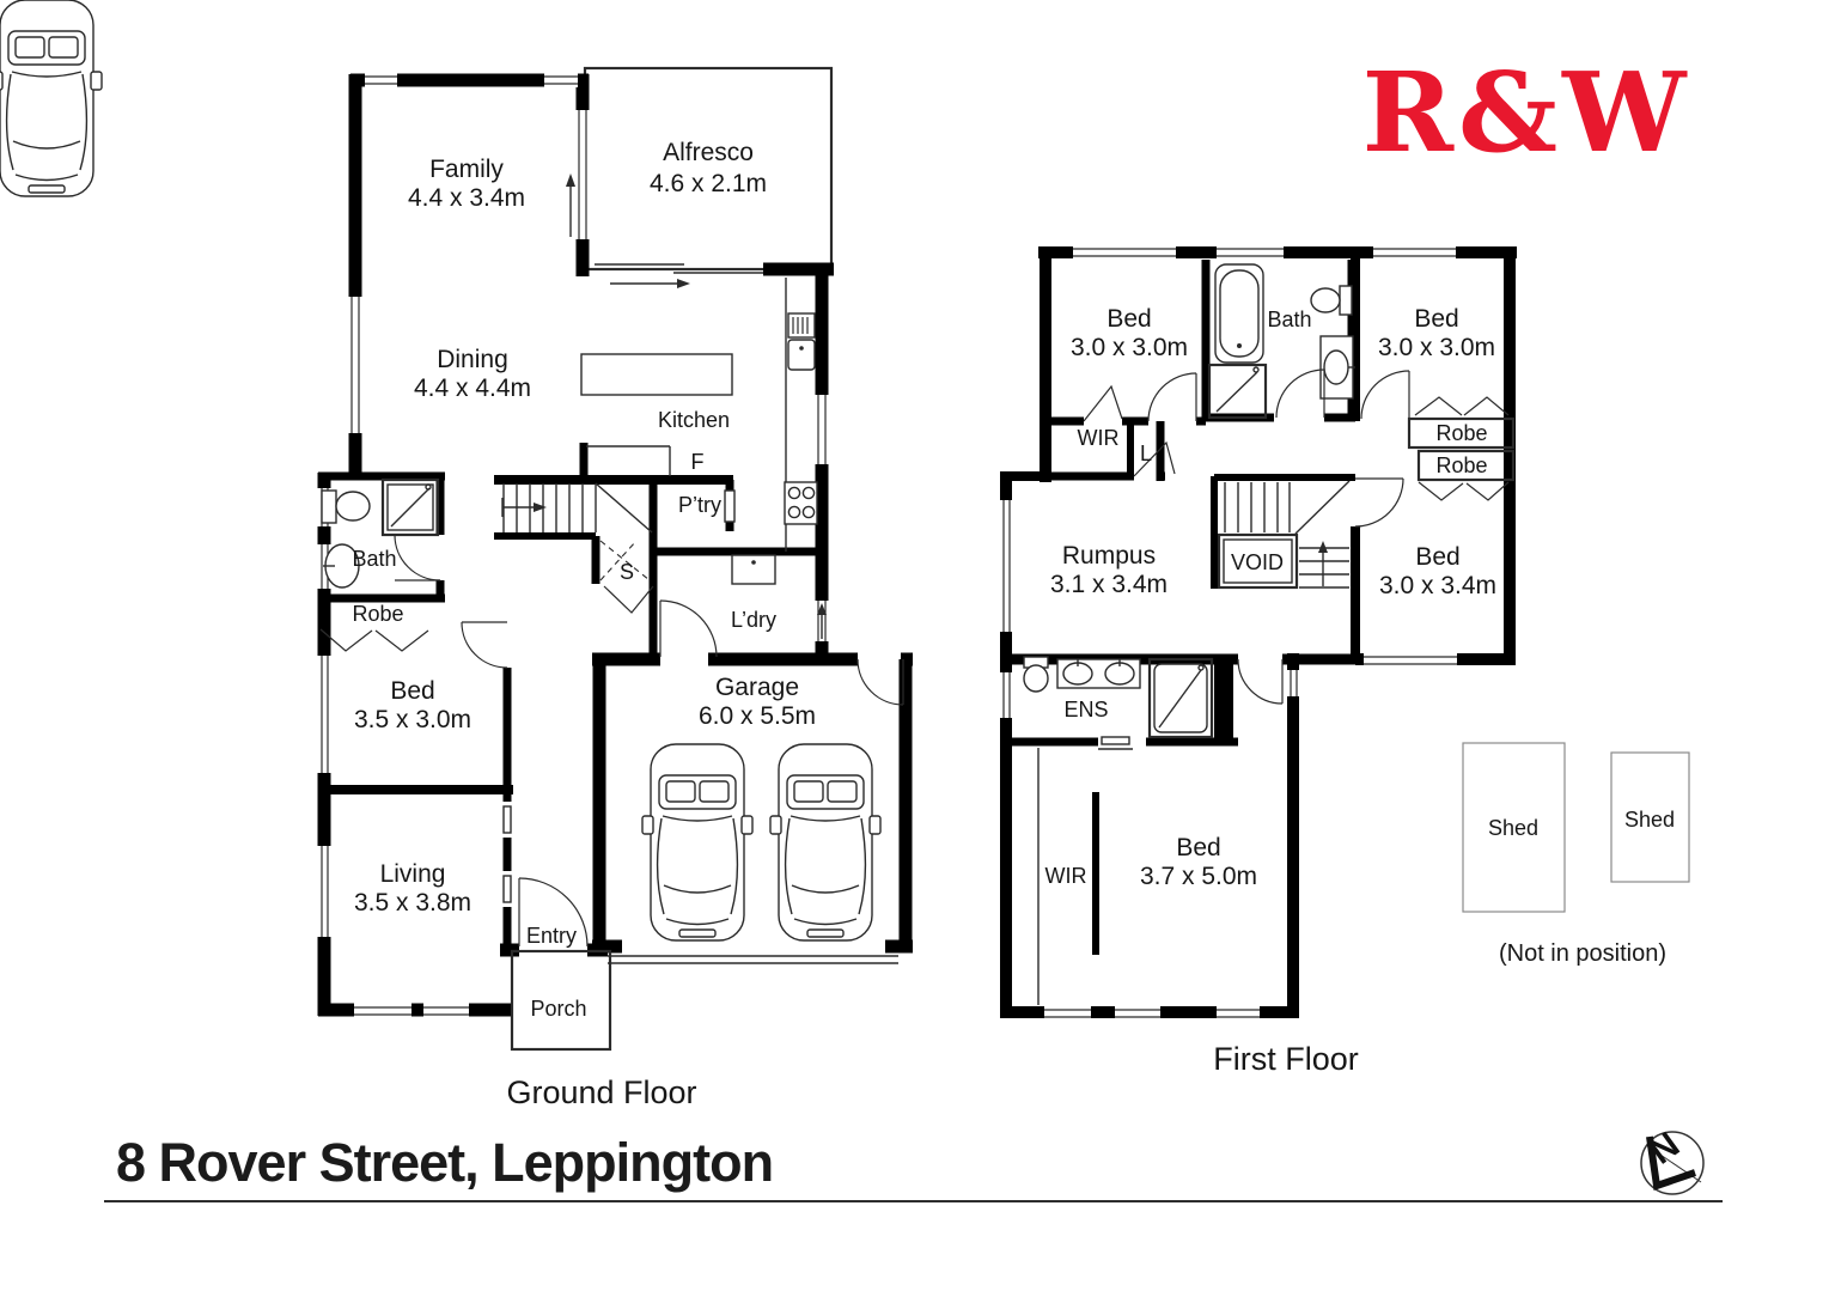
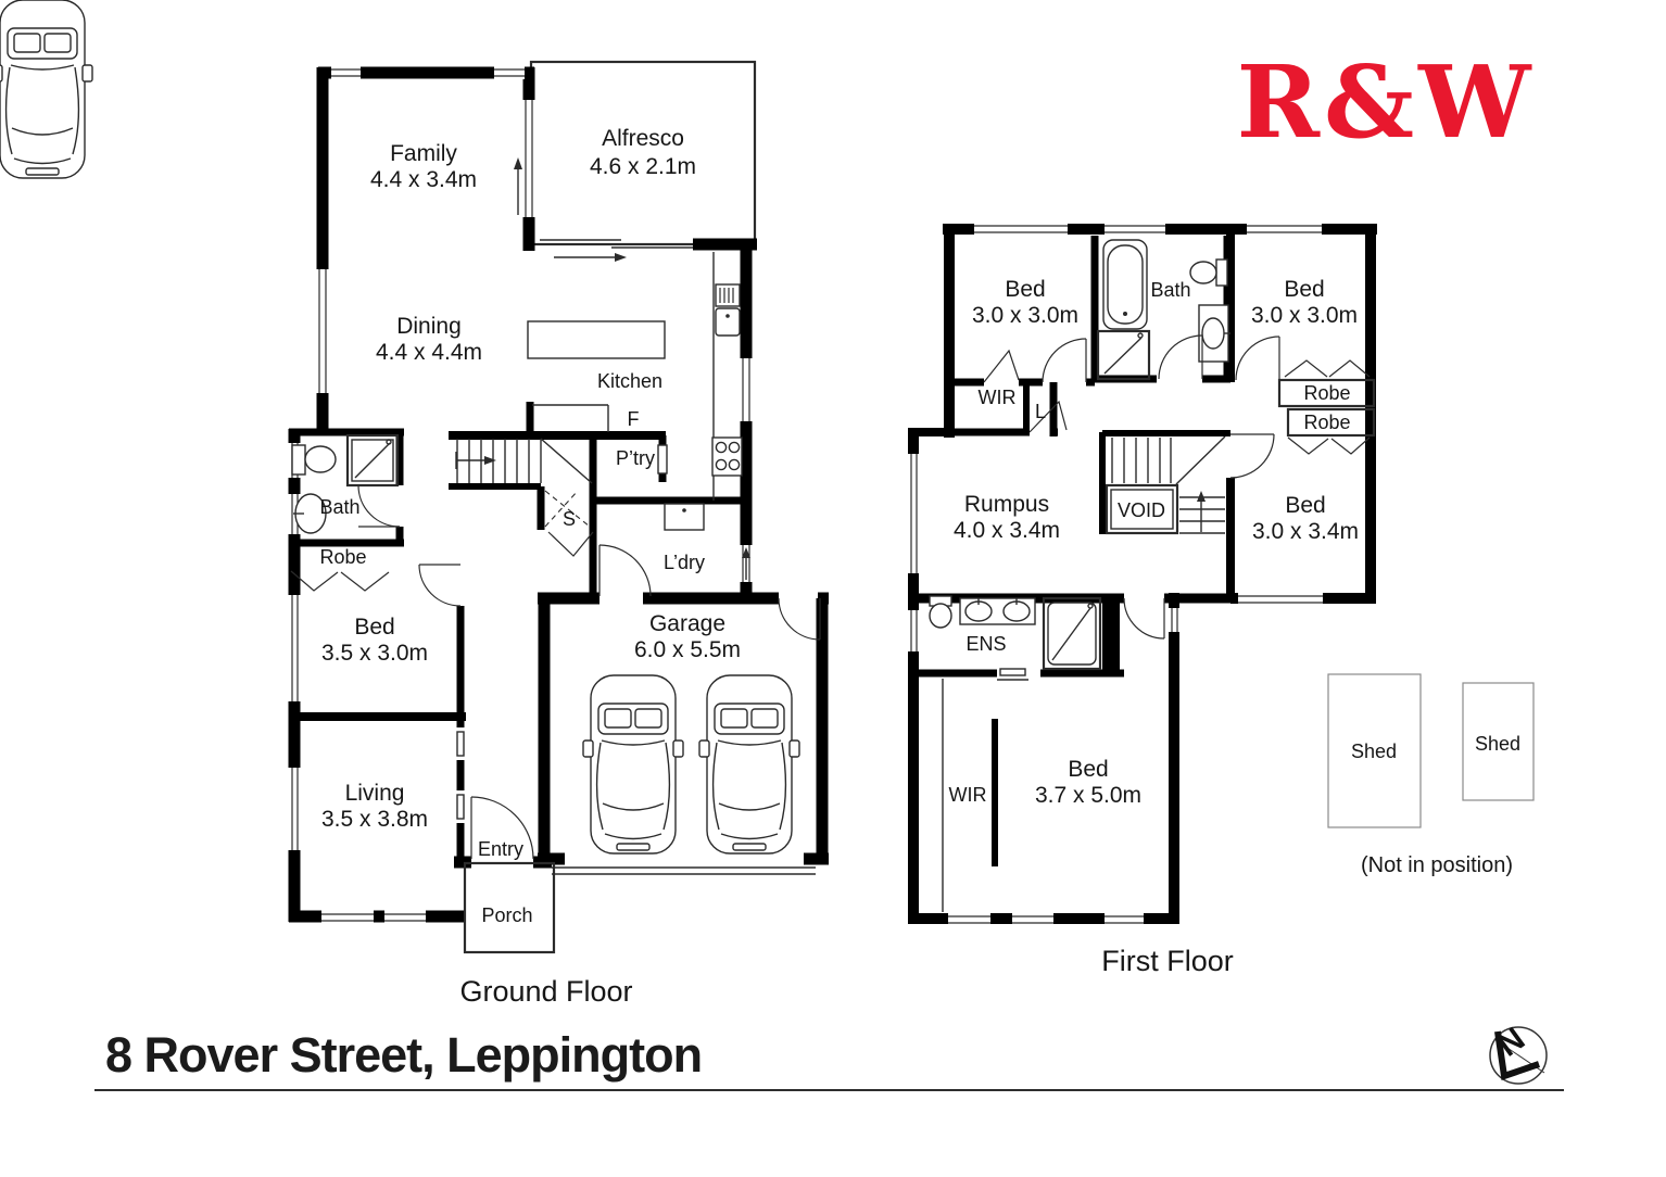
  Family
  4.4 x 3.4m
  Alfresco
  4.6 x 2.1m
  Dining
  4.4 x 4.4m
  Kitchen
  F
  P’try
  S
  Bath
  Robe
  Bed
  3.5 x 3.0m
  Living
  3.5 x 3.8m
  L’dry
  Garage
  6.0 x 5.5m
  Entry
  Porch
  Ground Floor
  Bed
  3.0 x 3.0m
  Bath
  Bed
  3.0 x 3.0m
  WIR
  L
  Robe
  Robe
  Rumpus
- 3.1 x 3.4m
+ 4.0 x 3.4m
  VOID
  Bed
  3.0 x 3.4m
  ENS
  WIR
  Bed
  3.7 x 5.0m
  First Floor
  Shed
  Shed
  (Not in position)
  R&W
  8 Rover Street, Leppington
